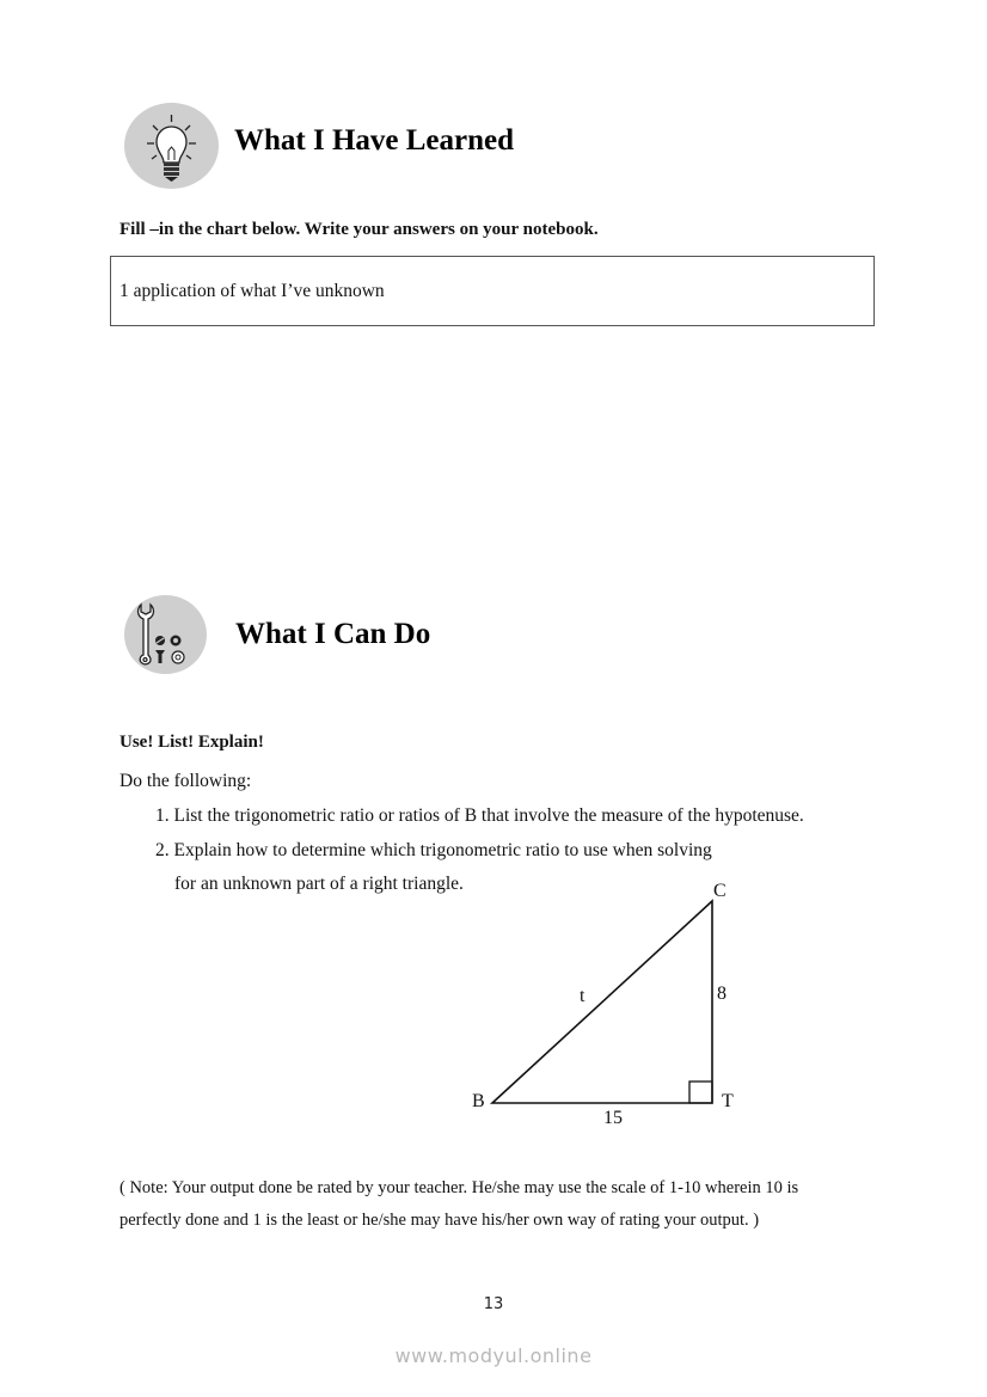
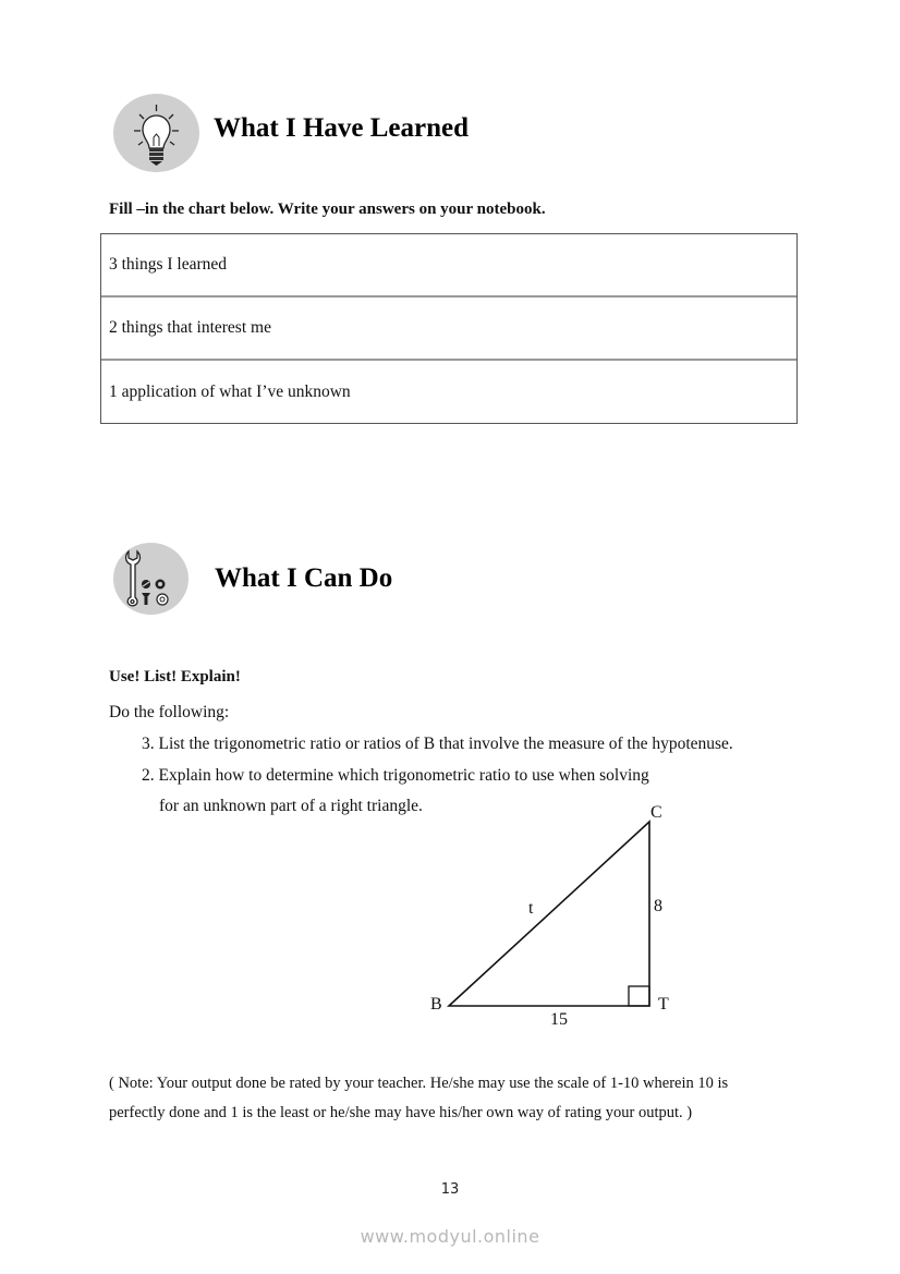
  What I Have Learned
  Fill –in the chart below. Write your answers on your notebook.
+ 3 things I learned
+ 2 things that interest me
  1 application of what I’ve unknown
  What I Can Do
  Use! List! Explain!
  Do the following:
- 1. List the trigonometric ratio or ratios of B that involve the measure of the hypotenuse.
+ 3. List the trigonometric ratio or ratios of B that involve the measure of the hypotenuse.
  2. Explain how to determine which trigonometric ratio to use when solving
  for an unknown part of a right triangle.
  C
  B
  T
  t
  8
  15
  ( Note: Your output done be rated by your teacher. He/she may use the scale of 1-10 wherein 10 is
  perfectly done and 1 is the least or he/she may have his/her own way of rating your output. )
  13
  www.modyul.online
